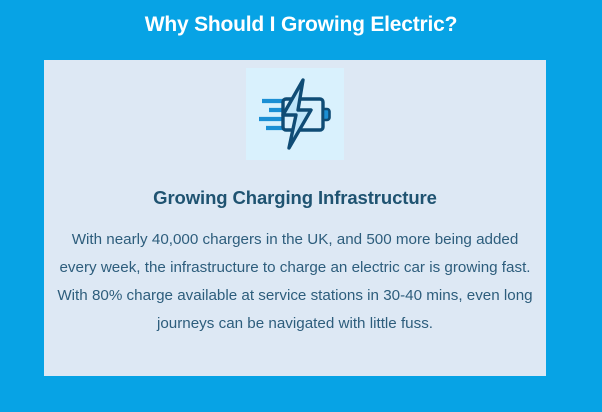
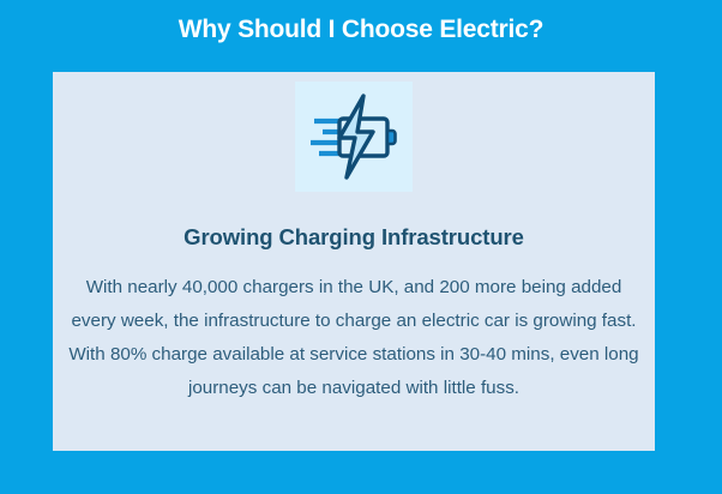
- Why Should I Growing Electric?
+ Why Should I Choose Electric?
  Growing Charging Infrastructure
- With nearly 40,000 chargers in the UK, and 500 more being added every week, the infrastructure to charge an electric car is growing fast. With 80% charge available at service stations in 30-40 mins, even long journeys can be navigated with little fuss.
+ With nearly 40,000 chargers in the UK, and 200 more being added every week, the infrastructure to charge an electric car is growing fast. With 80% charge available at service stations in 30-40 mins, even long journeys can be navigated with little fuss.
